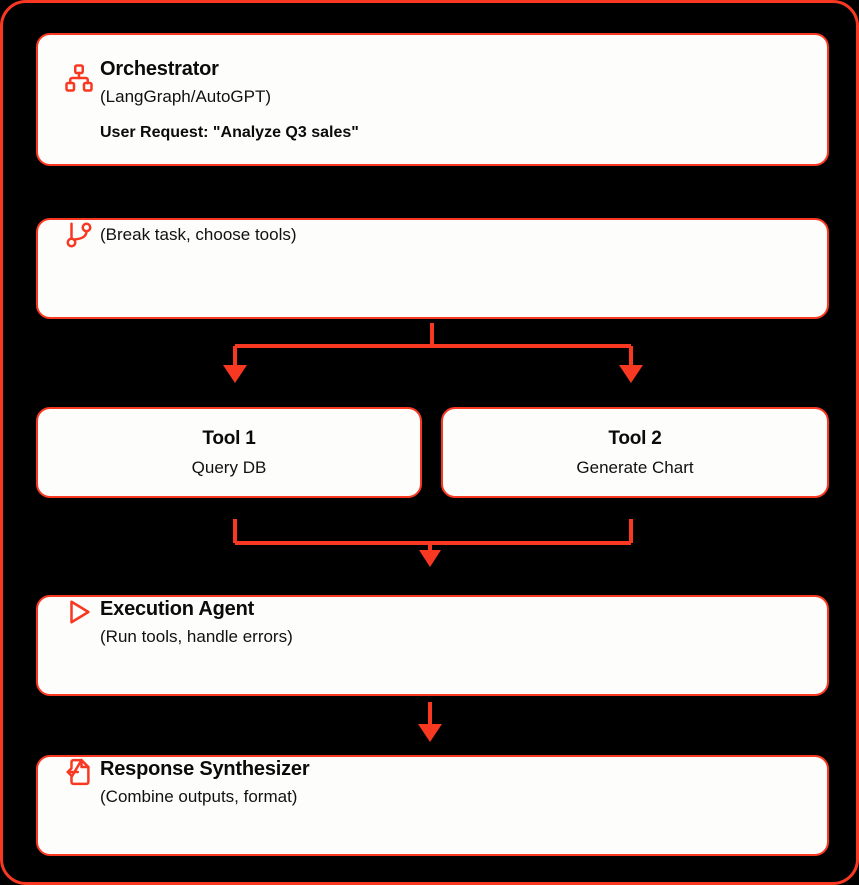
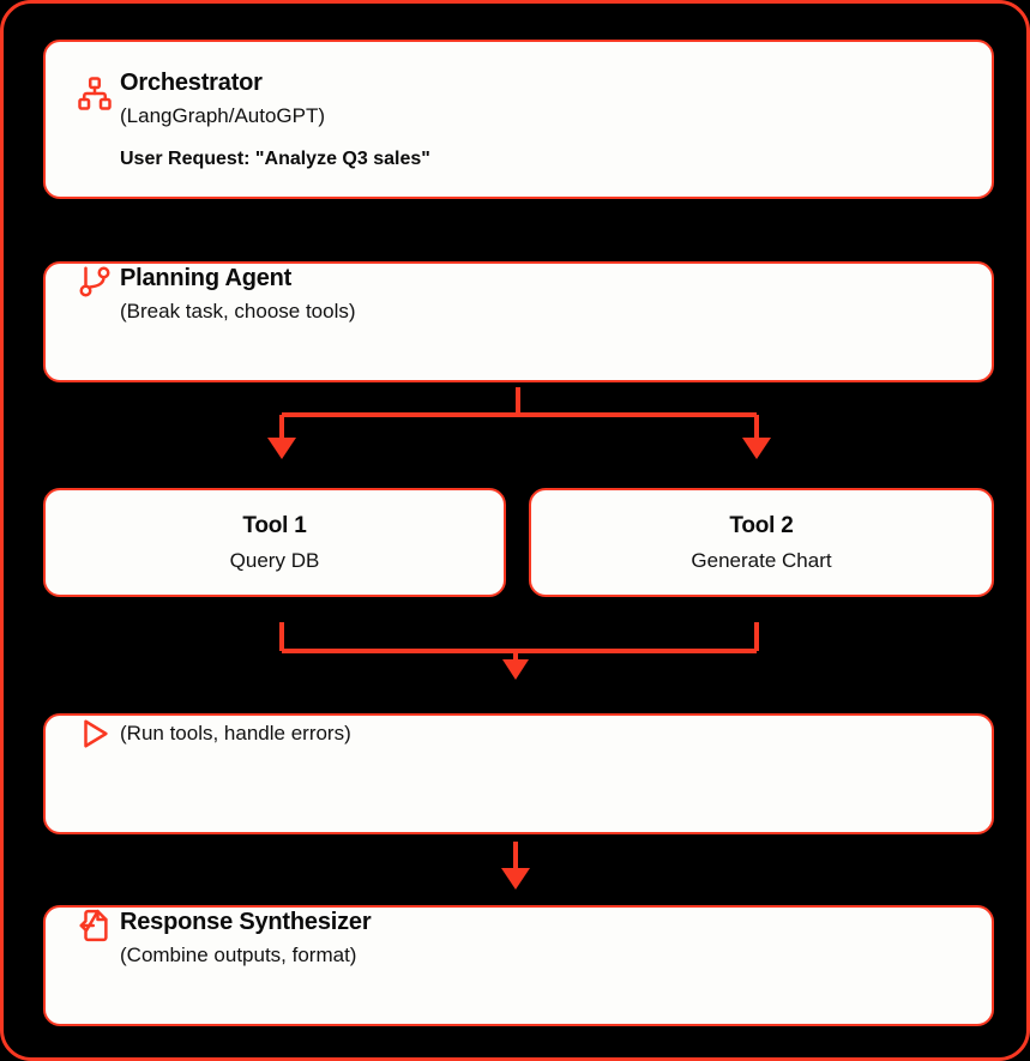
  Orchestrator
  (LangGraph/AutoGPT)
  User Request: "Analyze Q3 sales"
+ Planning Agent
  (Break task, choose tools)
  Tool 1
  Query DB
  Tool 2
  Generate Chart
- Execution Agent
  (Run tools, handle errors)
  Response Synthesizer
  (Combine outputs, format)
